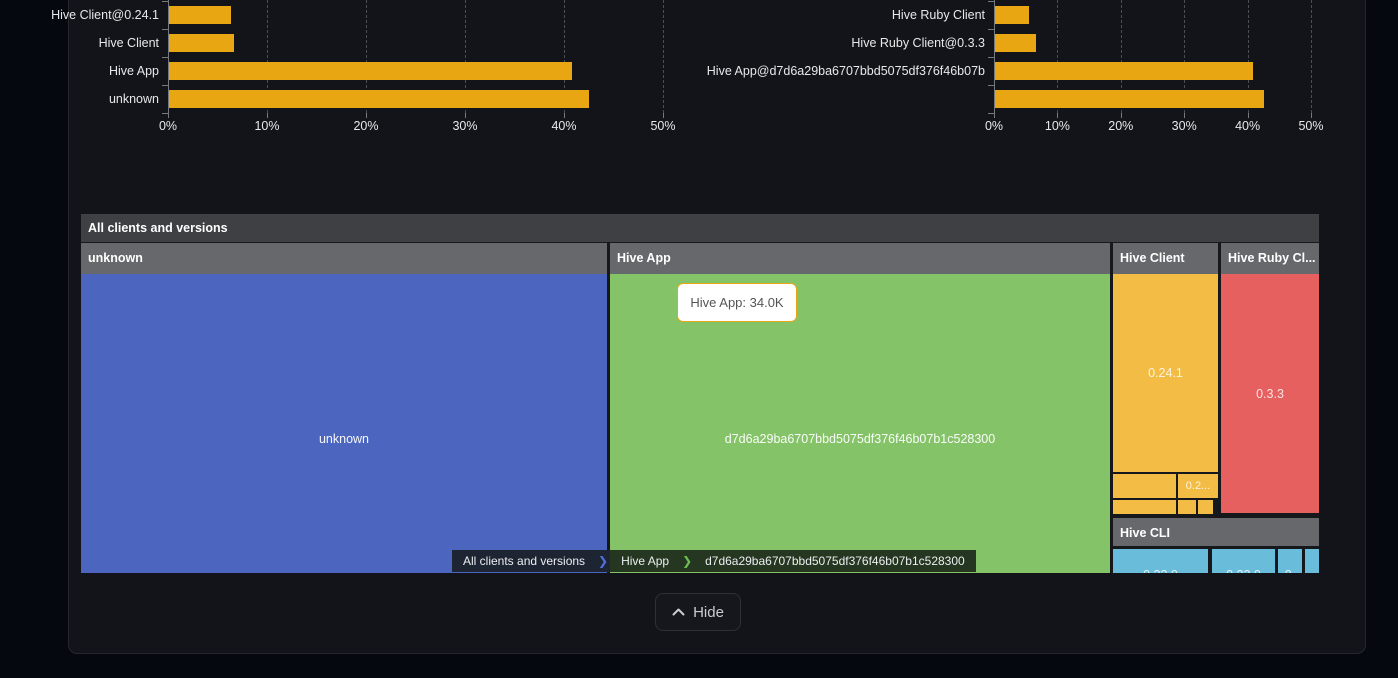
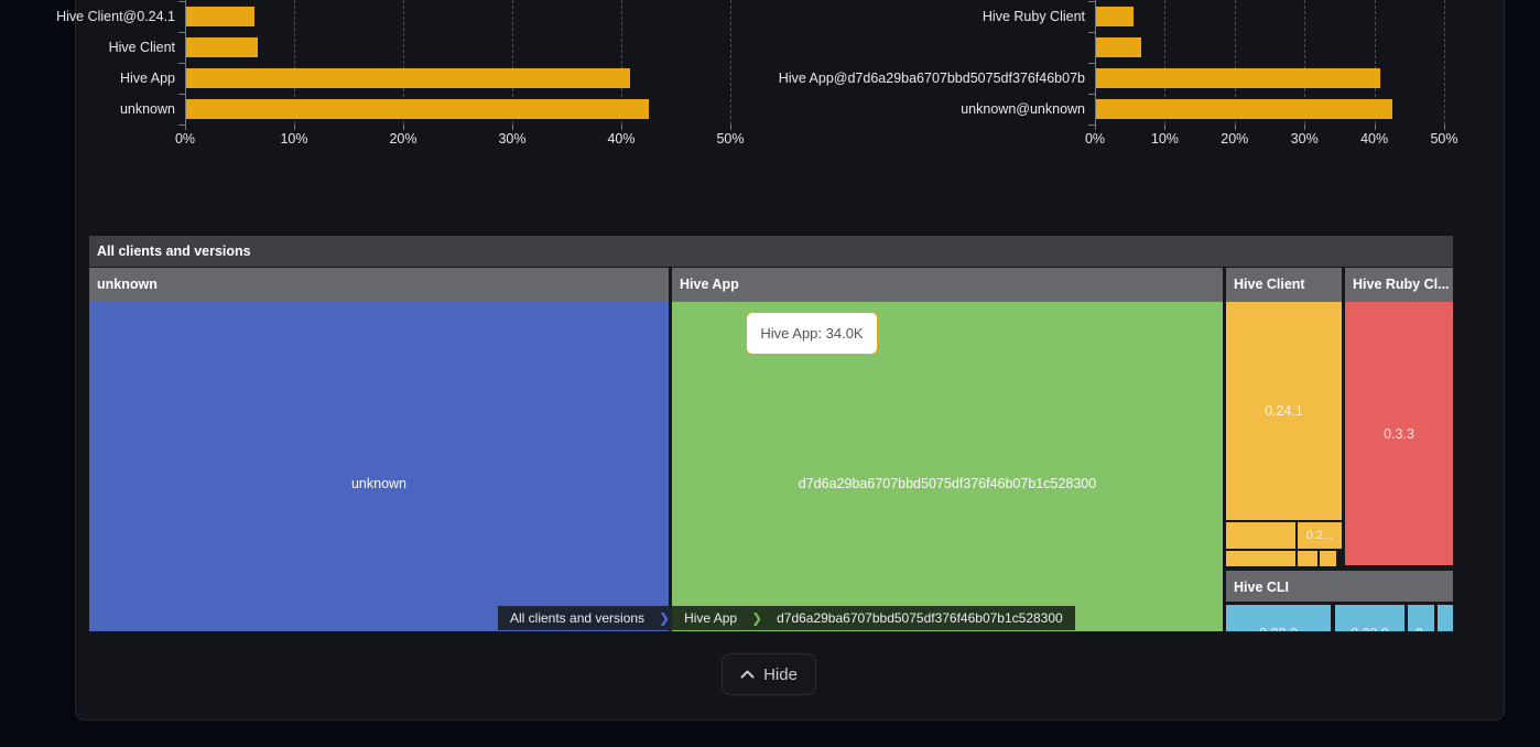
  0%
  10%
  20%
  30%
  40%
  50%
  Hive Client@0.24.1
  Hive Client
  Hive App
  unknown
  0%
  10%
  20%
  30%
  40%
  50%
  Hive Ruby Client
- Hive Ruby Client@0.3.3
  Hive App@d7d6a29ba6707bbd5075df376f46b07b
+ unknown@unknown
  All clients and versions
  unknown
  unknown
  Hive App
  d7d6a29ba6707bbd5075df376f46b07b1c528300
  Hive Client
  0.24.1
  0.2...
  Hive Ruby Cl...
  0.3.3
  Hive CLI
  Hive App: 34.0K
  All clients and versions
  ❯
  Hive App
  ❯
  d7d6a29ba6707bbd5075df376f46b07b1c528300
  Hide
